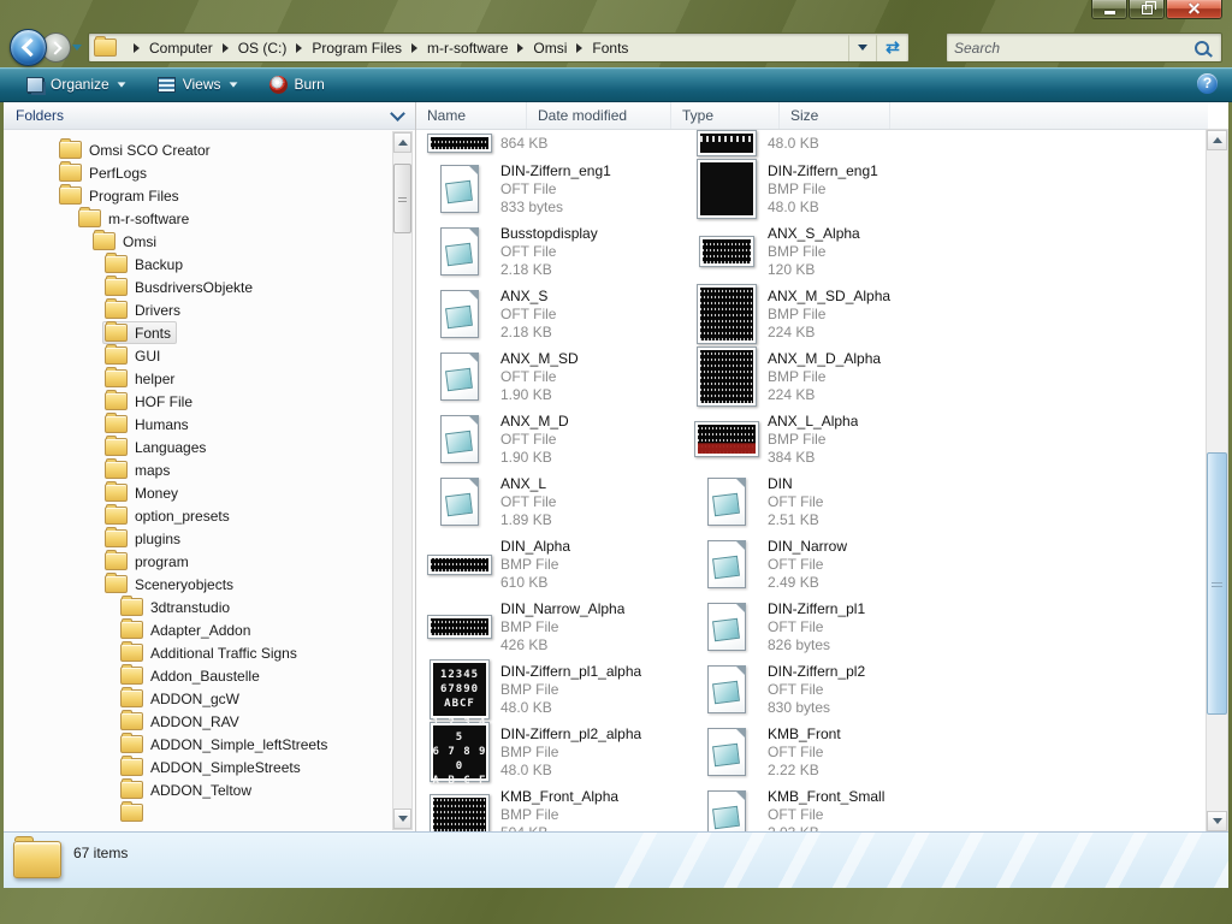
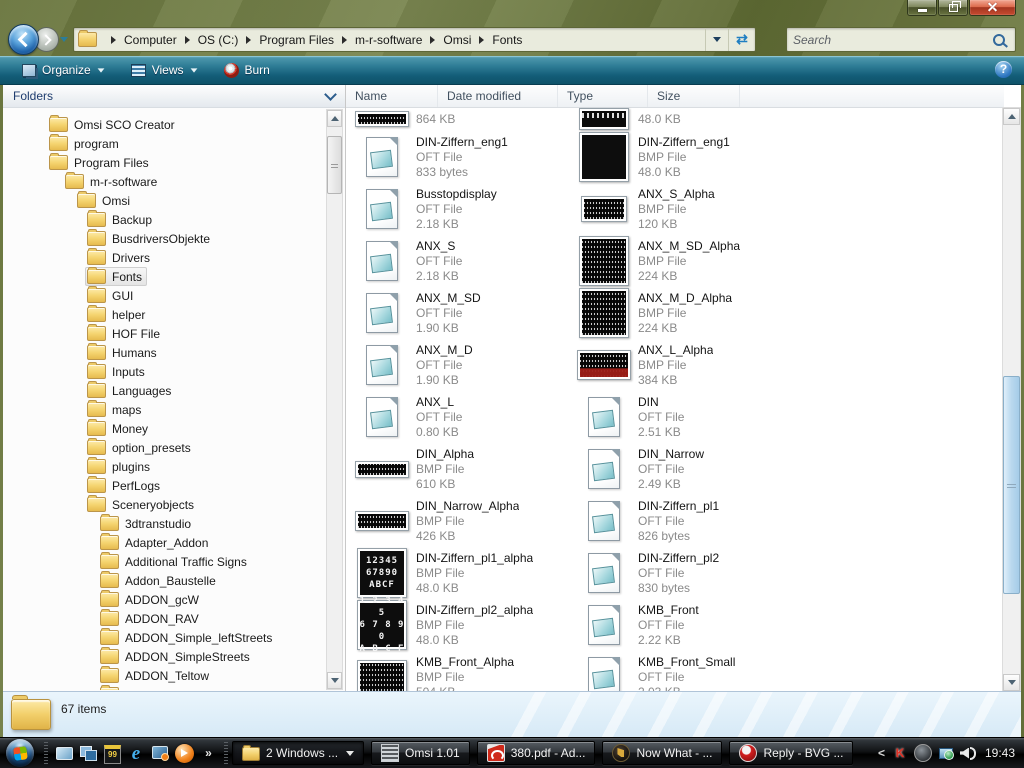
  Computer
  OS (C:)
  Program Files
  m-r-software
  Omsi
  Fonts
  ⇄
  Search
  Organize
  Views
  Burn
  ?
  Folders
  Omsi SCO Creator
- PerfLogs
+ program
  Program Files
  m-r-software
  Omsi
  Backup
  BusdriversObjekte
  Drivers
  Fonts
  GUI
  helper
  HOF File
  Humans
+ Inputs
  Languages
  maps
  Money
  option_presets
  plugins
- program
+ PerfLogs
  Sceneryobjects
  3dtranstudio
  Adapter_Addon
  Additional Traffic Signs
  Addon_Baustelle
  ADDON_gcW
  ADDON_RAV
  ADDON_Simple_leftStreets
  ADDON_SimpleStreets
  ADDON_Teltow
  Name
  Date modified
  Type
  Size
  864 KB
  48.0 KB
  DIN-Ziffern_eng1
  OFT File
  833 bytes
  DIN-Ziffern_eng1
  BMP File
  48.0 KB
  Busstopdisplay
  OFT File
  2.18 KB
  ANX_S_Alpha
  BMP File
  120 KB
  ANX_S
  OFT File
  2.18 KB
  ANX_M_SD_Alpha
  BMP File
  224 KB
  ANX_M_SD
  OFT File
  1.90 KB
  ANX_M_D_Alpha
  BMP File
  224 KB
  ANX_M_D
  OFT File
  1.90 KB
  ANX_L_Alpha
  BMP File
  384 KB
  ANX_L
  OFT File
- 1.89 KB
+ 0.80 KB
  DIN
  OFT File
  2.51 KB
  DIN_Alpha
  BMP File
  610 KB
  DIN_Narrow
  OFT File
  2.49 KB
  DIN_Narrow_Alpha
  BMP File
  426 KB
  DIN-Ziffern_pl1
  OFT File
  826 bytes
  12345
  67890
  ABCF
  DIN-Ziffern_pl1_alpha
  BMP File
  48.0 KB
  DIN-Ziffern_pl2
  OFT File
  830 bytes
  1 2 3 4 5
  6 7 8 9 0
  A B C F
  DIN-Ziffern_pl2_alpha
  BMP File
  48.0 KB
  KMB_Front
  OFT File
  2.22 KB
  KMB_Front_Alpha
  BMP File
  KMB_Front_Small
  OFT File
  67 items
+ 99
+ e
+ »
+ 2 Windows ...
+ Omsi 1.01
+ 380.pdf - Ad...
+ Now What - ...
+ Reply - BVG ...
+ <
+ K
+ 19:43
